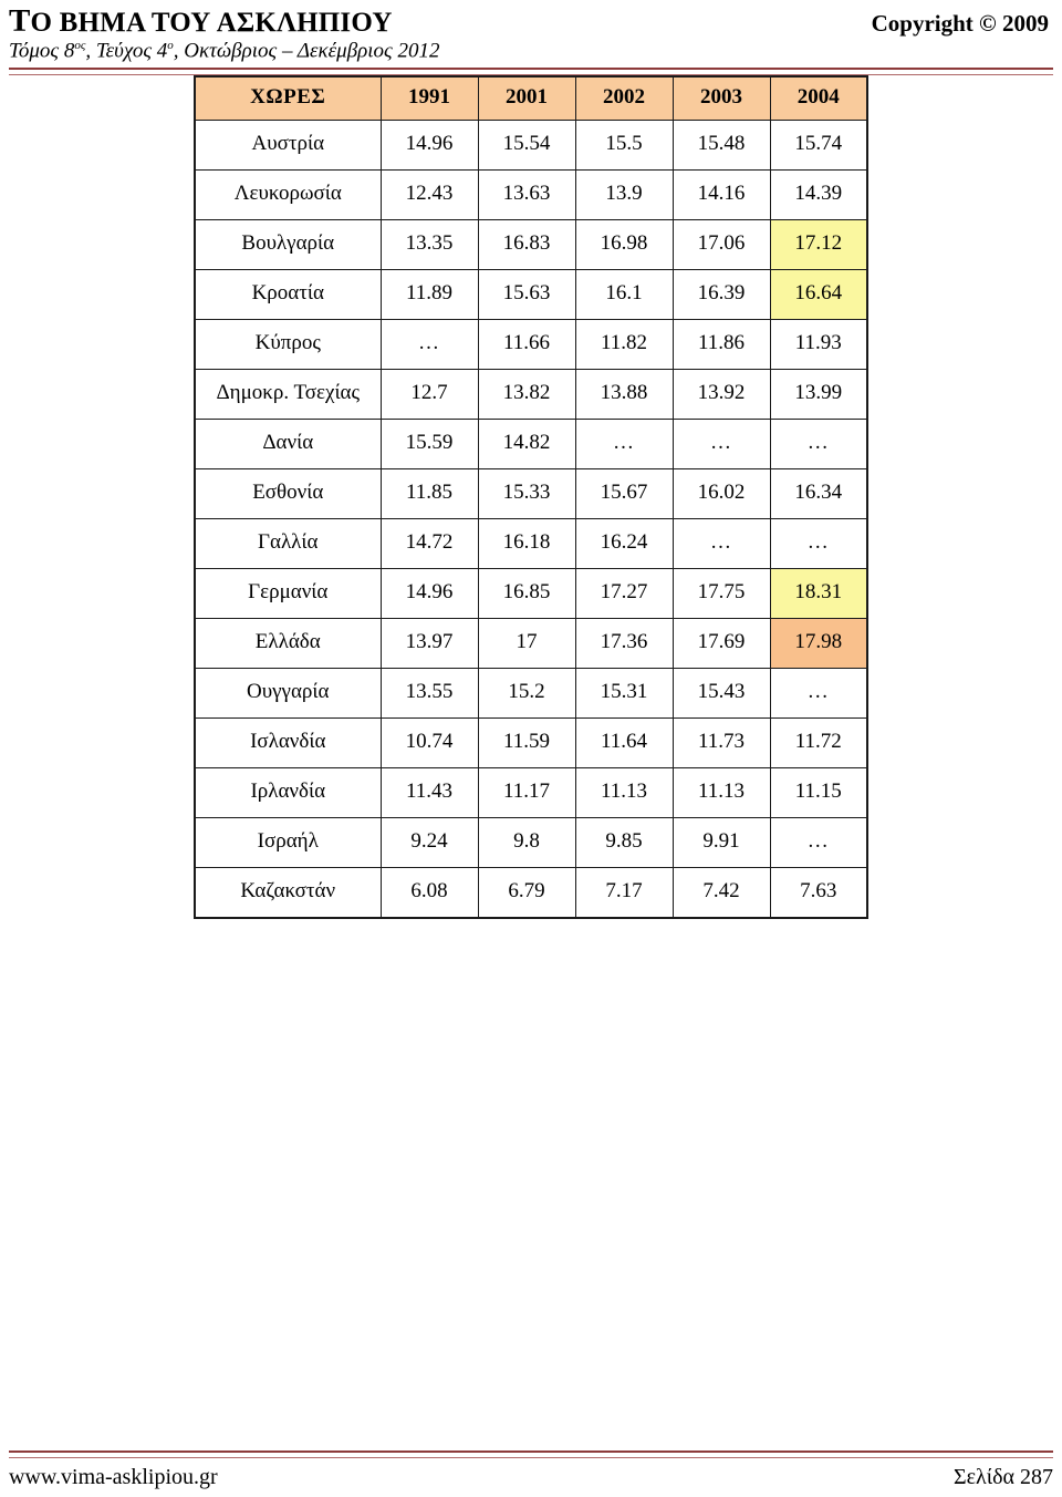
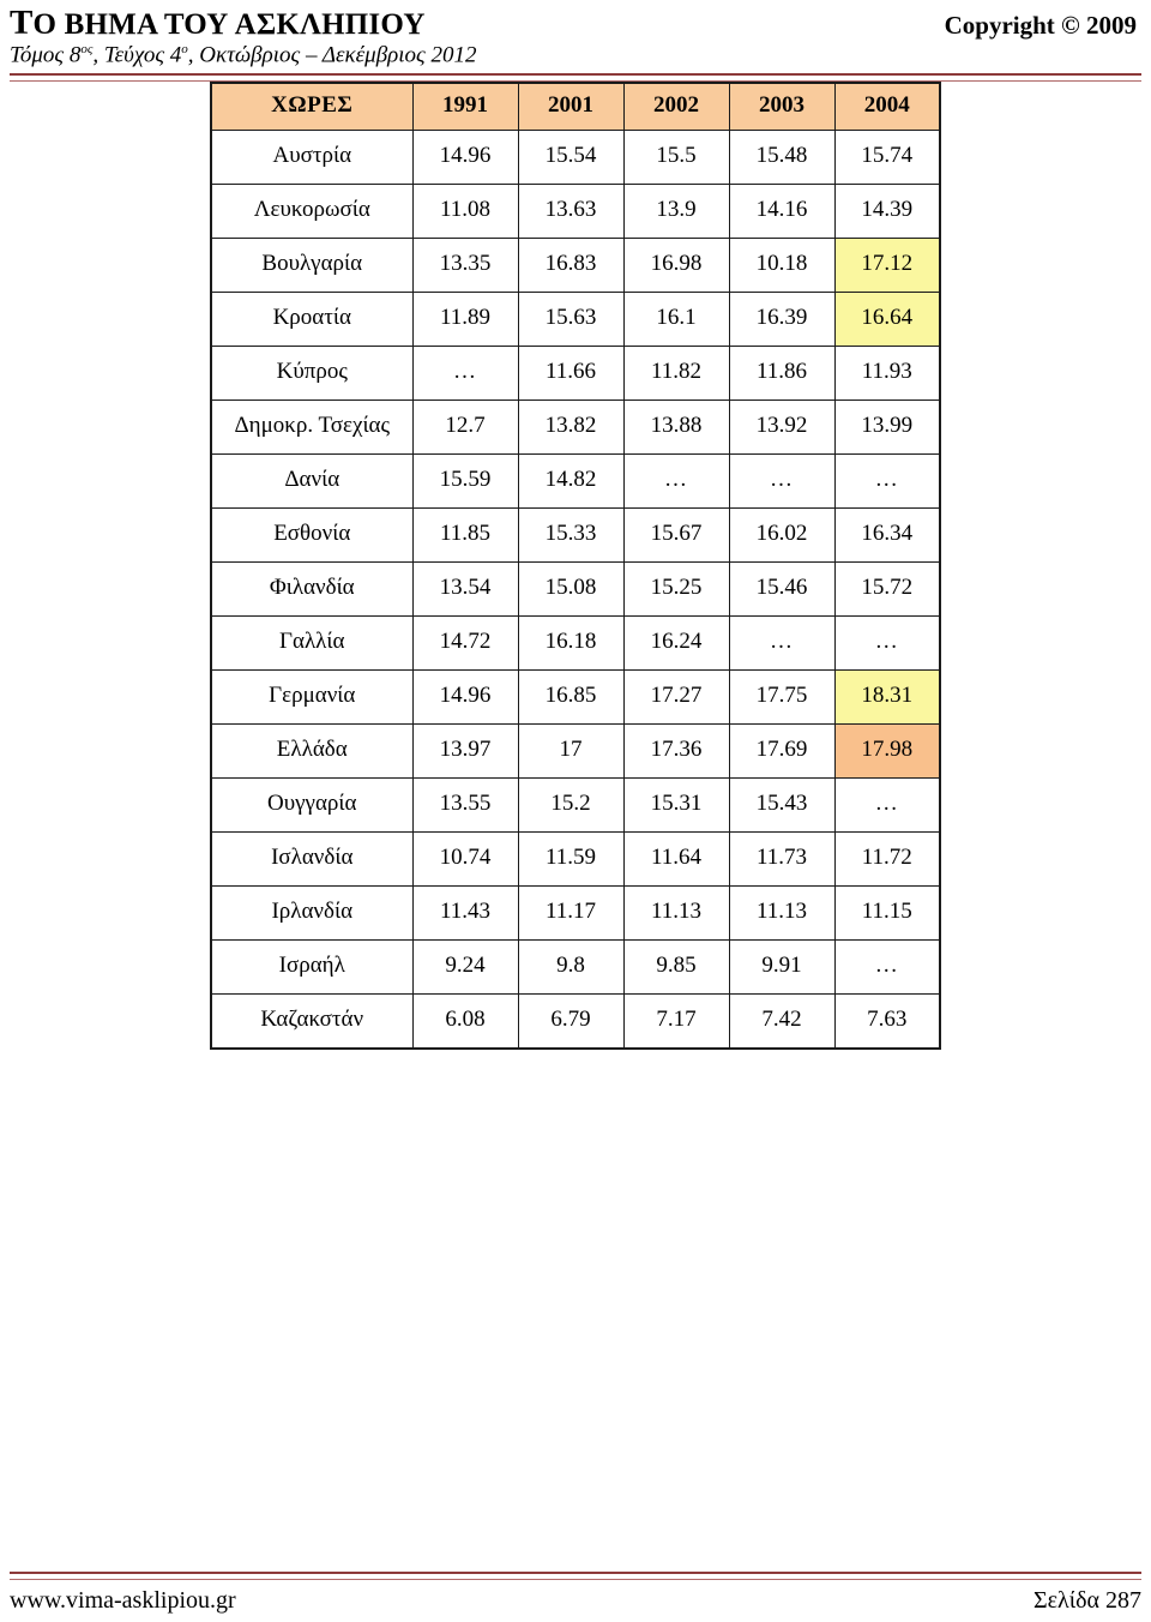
  ΤΟ ΒΗΜΑ ΤΟΥ ΑΣΚΛΗΠΙΟΥ
  Copyright © 2009
  Τόμος 8ος, Τεύχος 4ο, Οκτώβριος – Δεκέμβριος 2012
  ΧΩΡΕΣ	1991	2001	2002	2003	2004
  Αυστρία	14.96	15.54	15.5	15.48	15.74
- Λευκορωσία	12.43	13.63	13.9	14.16	14.39
+ Λευκορωσία	11.08	13.63	13.9	14.16	14.39
- Βουλγαρία	13.35	16.83	16.98	17.06	17.12
+ Βουλγαρία	13.35	16.83	16.98	10.18	17.12
  Κροατία	11.89	15.63	16.1	16.39	16.64
  Κύπρος	…	11.66	11.82	11.86	11.93
  Δημοκρ. Τσεχίας	12.7	13.82	13.88	13.92	13.99
  Δανία	15.59	14.82	…	…	…
  Εσθονία	11.85	15.33	15.67	16.02	16.34
+ Φιλανδία	13.54	15.08	15.25	15.46	15.72
  Γαλλία	14.72	16.18	16.24	…	…
  Γερμανία	14.96	16.85	17.27	17.75	18.31
  Ελλάδα	13.97	17	17.36	17.69	17.98
  Ουγγαρία	13.55	15.2	15.31	15.43	…
  Ισλανδία	10.74	11.59	11.64	11.73	11.72
  Ιρλανδία	11.43	11.17	11.13	11.13	11.15
  Ισραήλ	9.24	9.8	9.85	9.91	…
  Καζακστάν	6.08	6.79	7.17	7.42	7.63
  www.vima-asklipiou.gr
  Σελίδα 287
